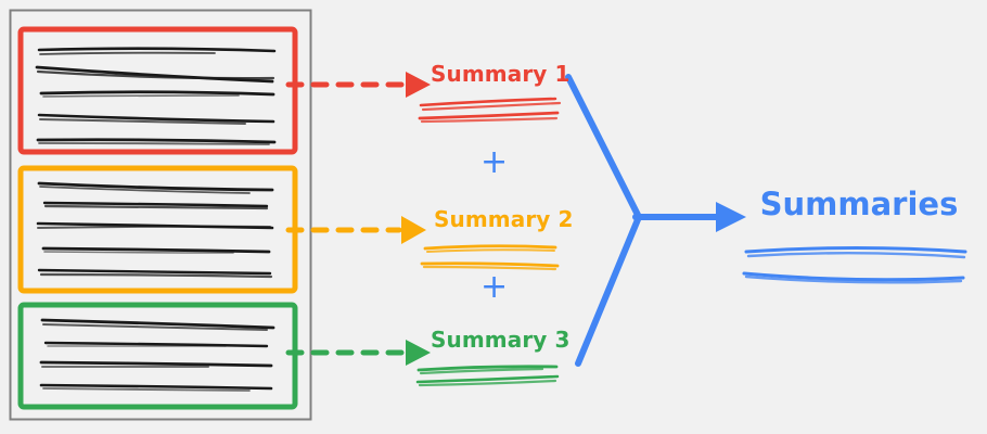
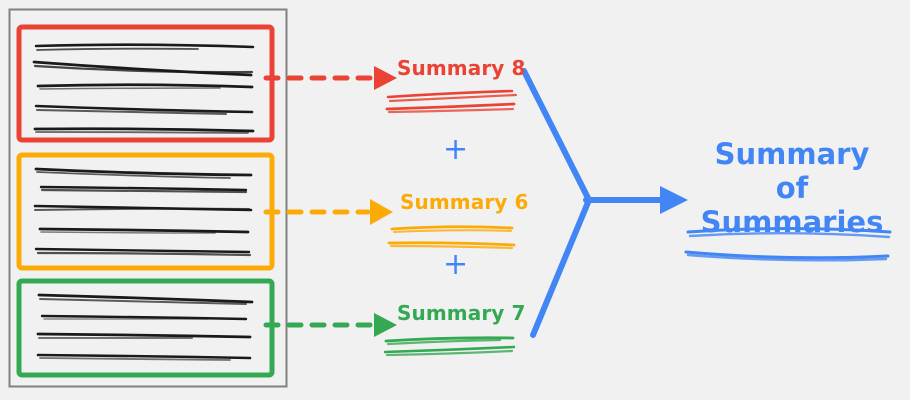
- Summary 1
+ Summary 8
- Summary 2
+ Summary 6
- Summary 3
+ Summary 7
  +
  +
+ Summary of
  Summaries
